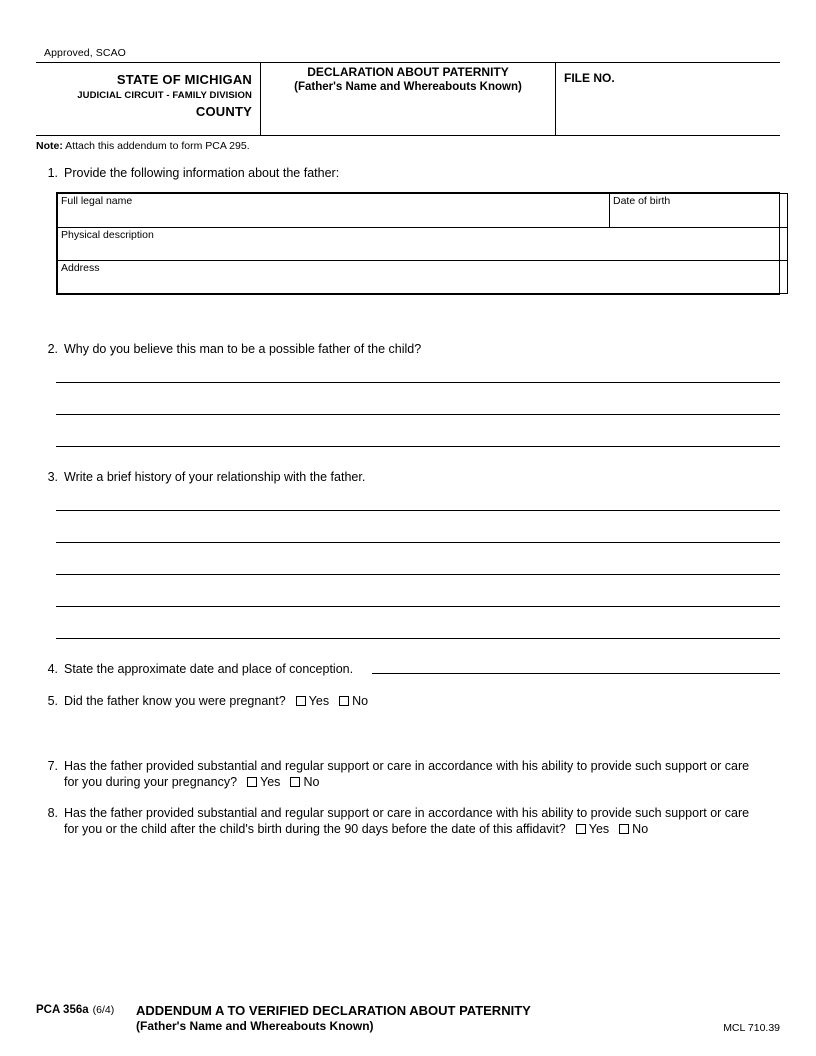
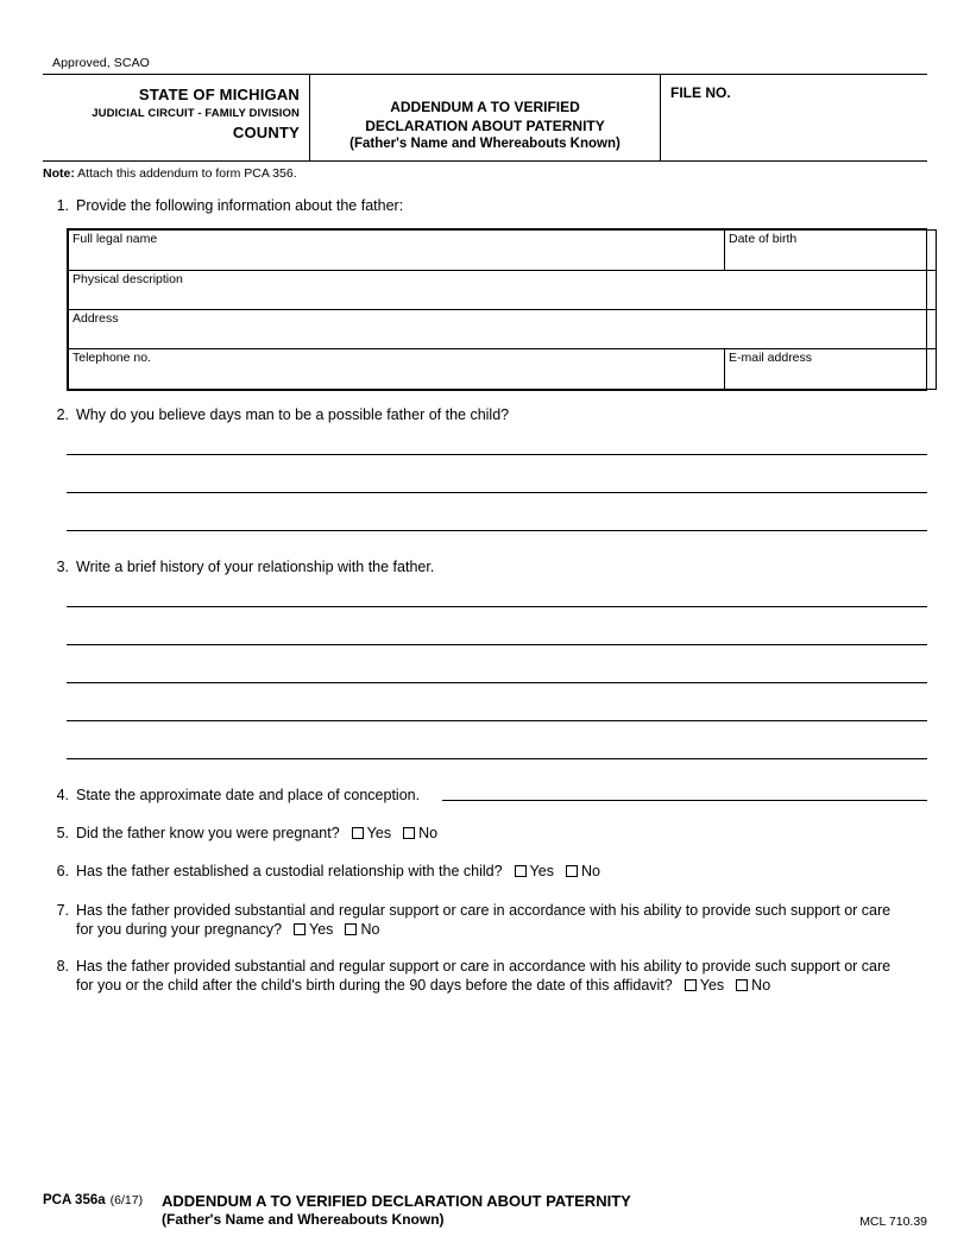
  Approved, SCAO
  STATE OF MICHIGAN
  JUDICIAL CIRCUIT - FAMILY DIVISION
  COUNTY
+ ADDENDUM A TO VERIFIED
  DECLARATION ABOUT PATERNITY
  (Father's Name and Whereabouts Known)
  FILE NO.
- Note: Attach this addendum to form PCA 295.
+ Note: Attach this addendum to form PCA 356.
  1.
  Provide the following information about the father:
  Full legal name	Date of birth
  Physical description
  Address
+ Telephone no.	E-mail address
  2.
- Why do you believe this man to be a possible father of the child?
+ Why do you believe days man to be a possible father of the child?
  3.
  Write a brief history of your relationship with the father.
  4.
  State the approximate date and place of conception.
  5.
  Did the father know you were pregnant? Yes No
+ 6.
+ Has the father established a custodial relationship with the child? Yes No
  7.
  Has the father provided substantial and regular support or care in accordance with his ability to provide such support or care
  for you during your pregnancy? Yes No
  8.
  Has the father provided substantial and regular support or care in accordance with his ability to provide such support or care
  for you or the child after the child's birth during the 90 days before the date of this affidavit? Yes No
- PCA 356a (6/4)
+ PCA 356a (6/17)
  ADDENDUM A TO VERIFIED DECLARATION ABOUT PATERNITY
  (Father's Name and Whereabouts Known)
  MCL 710.39
